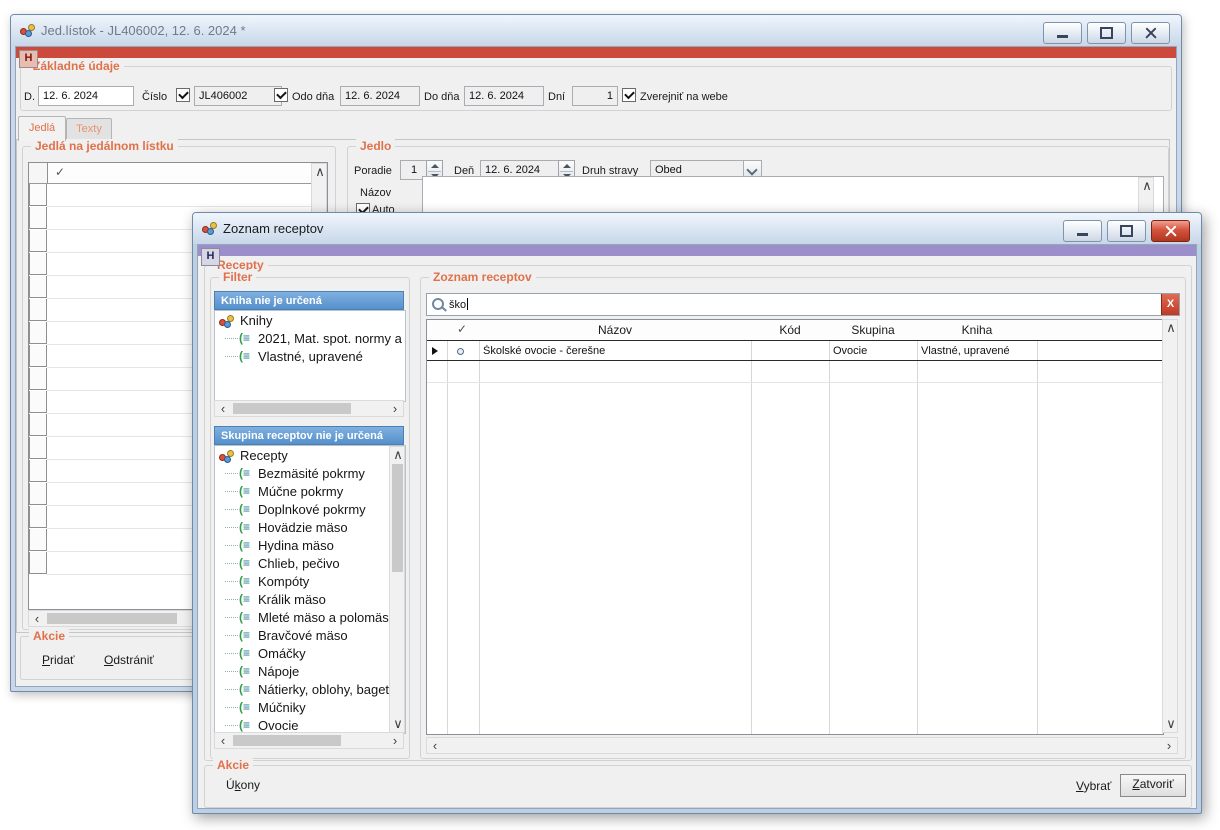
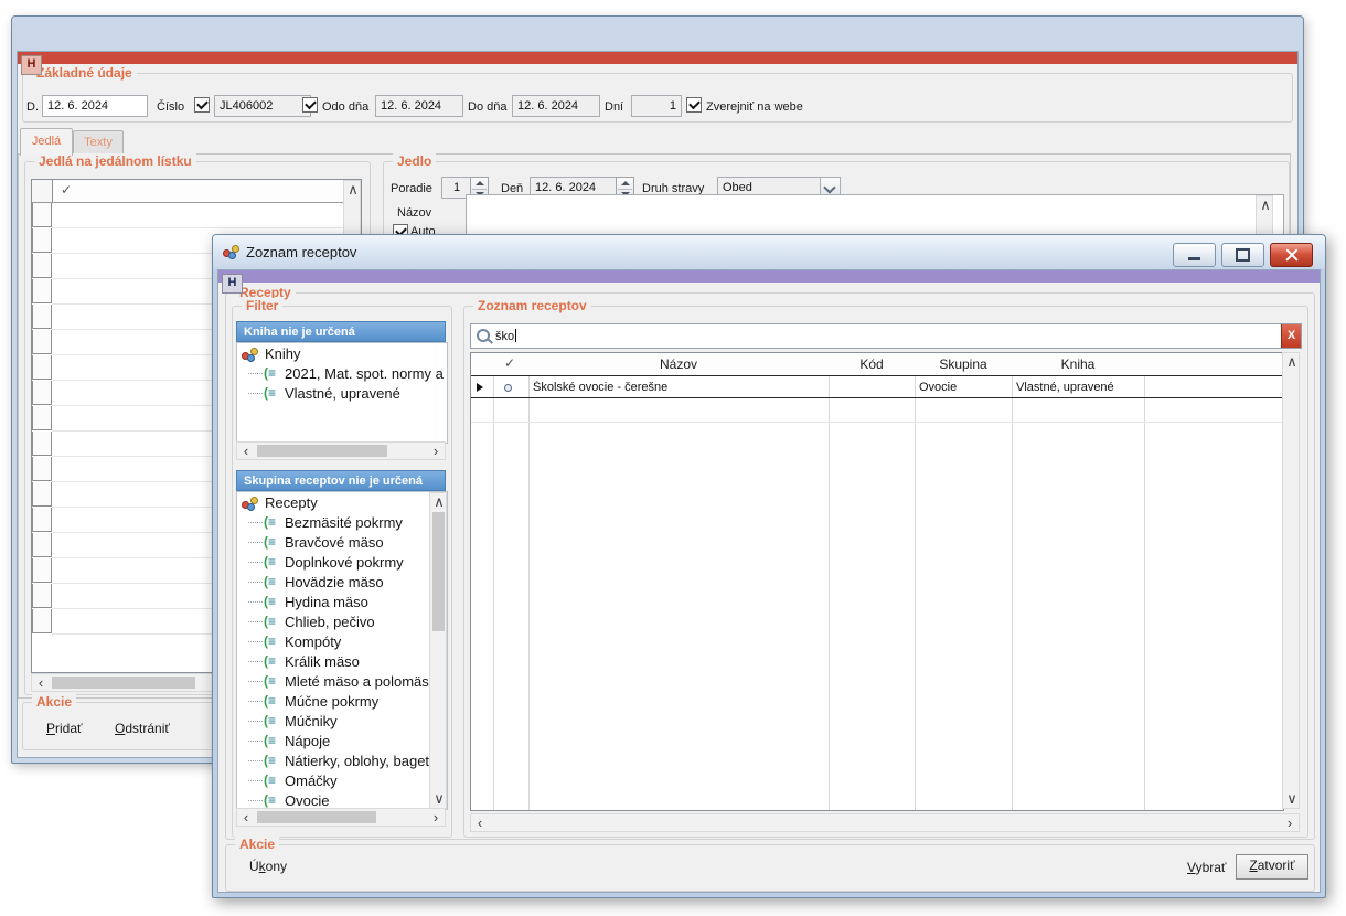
- Jed.lístok - JL406002, 12. 6. 2024 *
  H
  ákladné údaje
  D.
  12. 6. 2024
  Číslo
  JL406002
  Odo dňa
  12. 6. 2024
  Do dňa
  12. 6. 2024
  Dní
  1
  Zverejniť na webe
  Jedlá
  Texty
  Jedlá na jedálnom lístku
  ✓
  ∧
  ‹
  Jedlo
  Poradie
  1
  Deň
  12. 6. 2024
  Druh stravy
  Obed
  Názov
  Auto
  ∧
  Akcie
  Pridať
  Odstrániť
  Zoznam receptov
  H
  Recepty
  Filter
  Kniha nie je určená
  Knihy
  (≡
  2021, Mat. spot. normy a
  (≡
  Vlastné, upravené
  ‹
  ›
  Skupina receptov nie je určená
  Recepty
  (≡
  Bezmäsité pokrmy
  (≡
- Múčne pokrmy
+ Bravčové mäso
  (≡
  Doplnkové pokrmy
  (≡
  Hovädzie mäso
  (≡
  Hydina mäso
  (≡
  Chlieb, pečivo
  (≡
  Kompóty
  (≡
  Králik mäso
  (≡
  Mleté mäso a polomäs
  (≡
- Bravčové mäso
+ Múčne pokrmy
  (≡
- Omáčky
+ Múčniky
  (≡
  Nápoje
  (≡
  Nátierky, oblohy, baget
  (≡
- Múčniky
+ Omáčky
  (≡
  Ovocie
  ∧
  ∨
  ‹
  ›
  Zoznam receptov
  ško
  X
  ✓
  Názov
  Kód
  Skupina
  Kniha
  Školské ovocie - čerešne
  Ovocie
  Vlastné, upravené
  ∧
  ∨
  ‹
  ›
  Akcie
  Úkony
  Vybrať
  Zatvoriť
